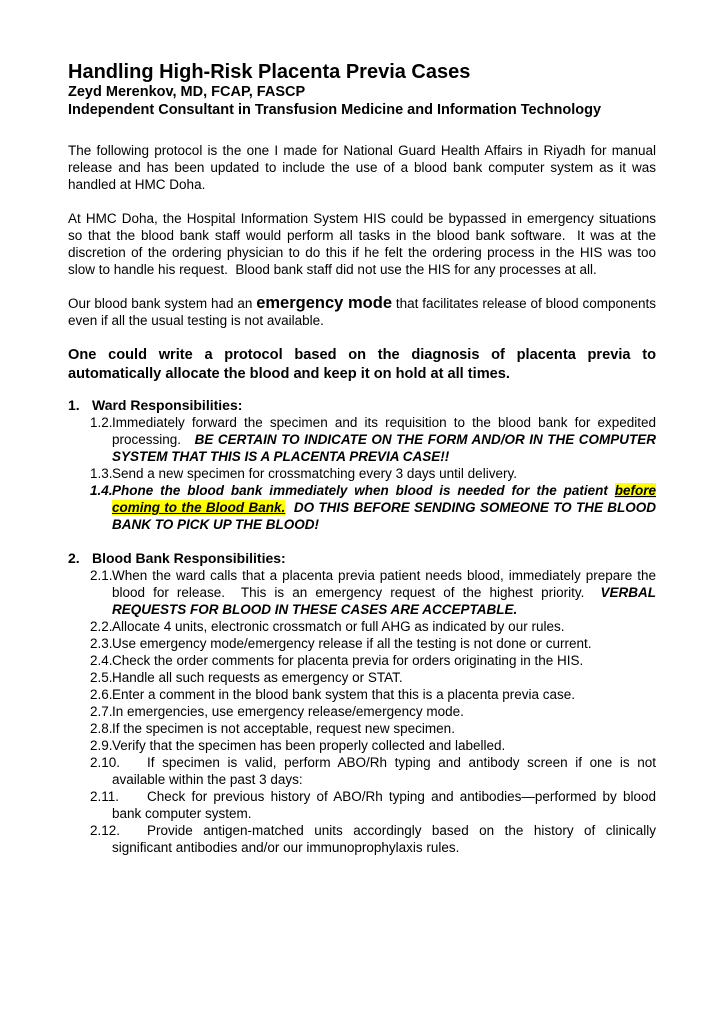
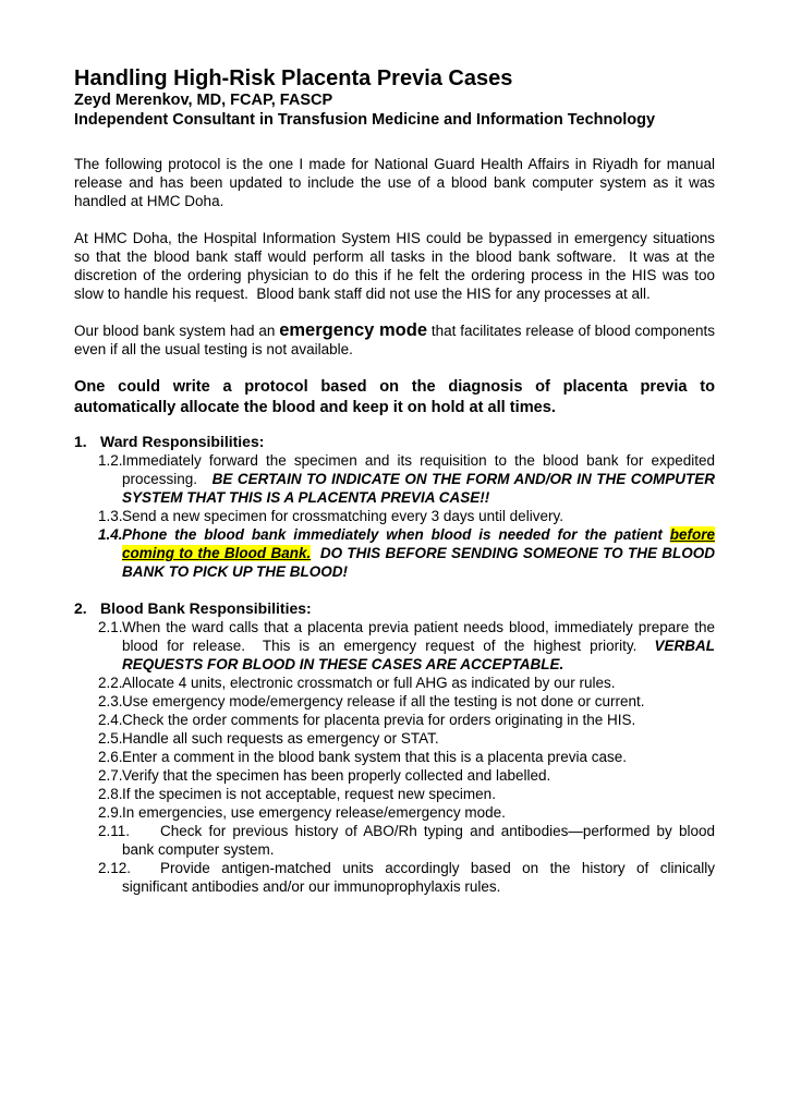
  Handling High-Risk Placenta Previa Cases
  Zeyd Merenkov, MD, FCAP, FASCP
  Independent Consultant in Transfusion Medicine and Information Technology
  The following protocol is the one I made for National Guard Health Affairs in Riyadh for manual release and has been updated to include the use of a blood bank computer system as it was handled at HMC Doha.
  At HMC Doha, the Hospital Information System HIS could be bypassed in emergency situations so that the blood bank staff would perform all tasks in the blood bank software. It was at the discretion of the ordering physician to do this if he felt the ordering process in the HIS was too slow to handle his request. Blood bank staff did not use the HIS for any processes at all.
  Our blood bank system had an emergency mode that facilitates release of blood components even if all the usual testing is not available.
  One could write a protocol based on the diagnosis of placenta previa to automatically allocate the blood and keep it on hold at all times.
  1. Ward Responsibilities:
  1.2.Immediately forward the specimen and its requisition to the blood bank for expedited processing. BE CERTAIN TO INDICATE ON THE FORM AND/OR IN THE COMPUTER SYSTEM THAT THIS IS A PLACENTA PREVIA CASE!!
  1.3.Send a new specimen for crossmatching every 3 days until delivery.
  1.4.Phone the blood bank immediately when blood is needed for the patient before coming to the Blood Bank. DO THIS BEFORE SENDING SOMEONE TO THE BLOOD BANK TO PICK UP THE BLOOD!
  2. Blood Bank Responsibilities:
  2.1.When the ward calls that a placenta previa patient needs blood, immediately prepare the blood for release. This is an emergency request of the highest priority. VERBAL REQUESTS FOR BLOOD IN THESE CASES ARE ACCEPTABLE.
  2.2.Allocate 4 units, electronic crossmatch or full AHG as indicated by our rules.
  2.3.Use emergency mode/emergency release if all the testing is not done or current.
  2.4.Check the order comments for placenta previa for orders originating in the HIS.
  2.5.Handle all such requests as emergency or STAT.
  2.6.Enter a comment in the blood bank system that this is a placenta previa case.
- 2.7.In emergencies, use emergency release/emergency mode.
+ 2.7.Verify that the specimen has been properly collected and labelled.
  2.8.If the specimen is not acceptable, request new specimen.
- 2.9.Verify that the specimen has been properly collected and labelled.
+ 2.9.In emergencies, use emergency release/emergency mode.
- 2.10. If specimen is valid, perform ABO/Rh typing and antibody screen if one is not available within the past 3 days:
  2.11. Check for previous history of ABO/Rh typing and antibodies—performed by blood bank computer system.
  2.12. Provide antigen-matched units accordingly based on the history of clinically significant antibodies and/or our immunoprophylaxis rules.
